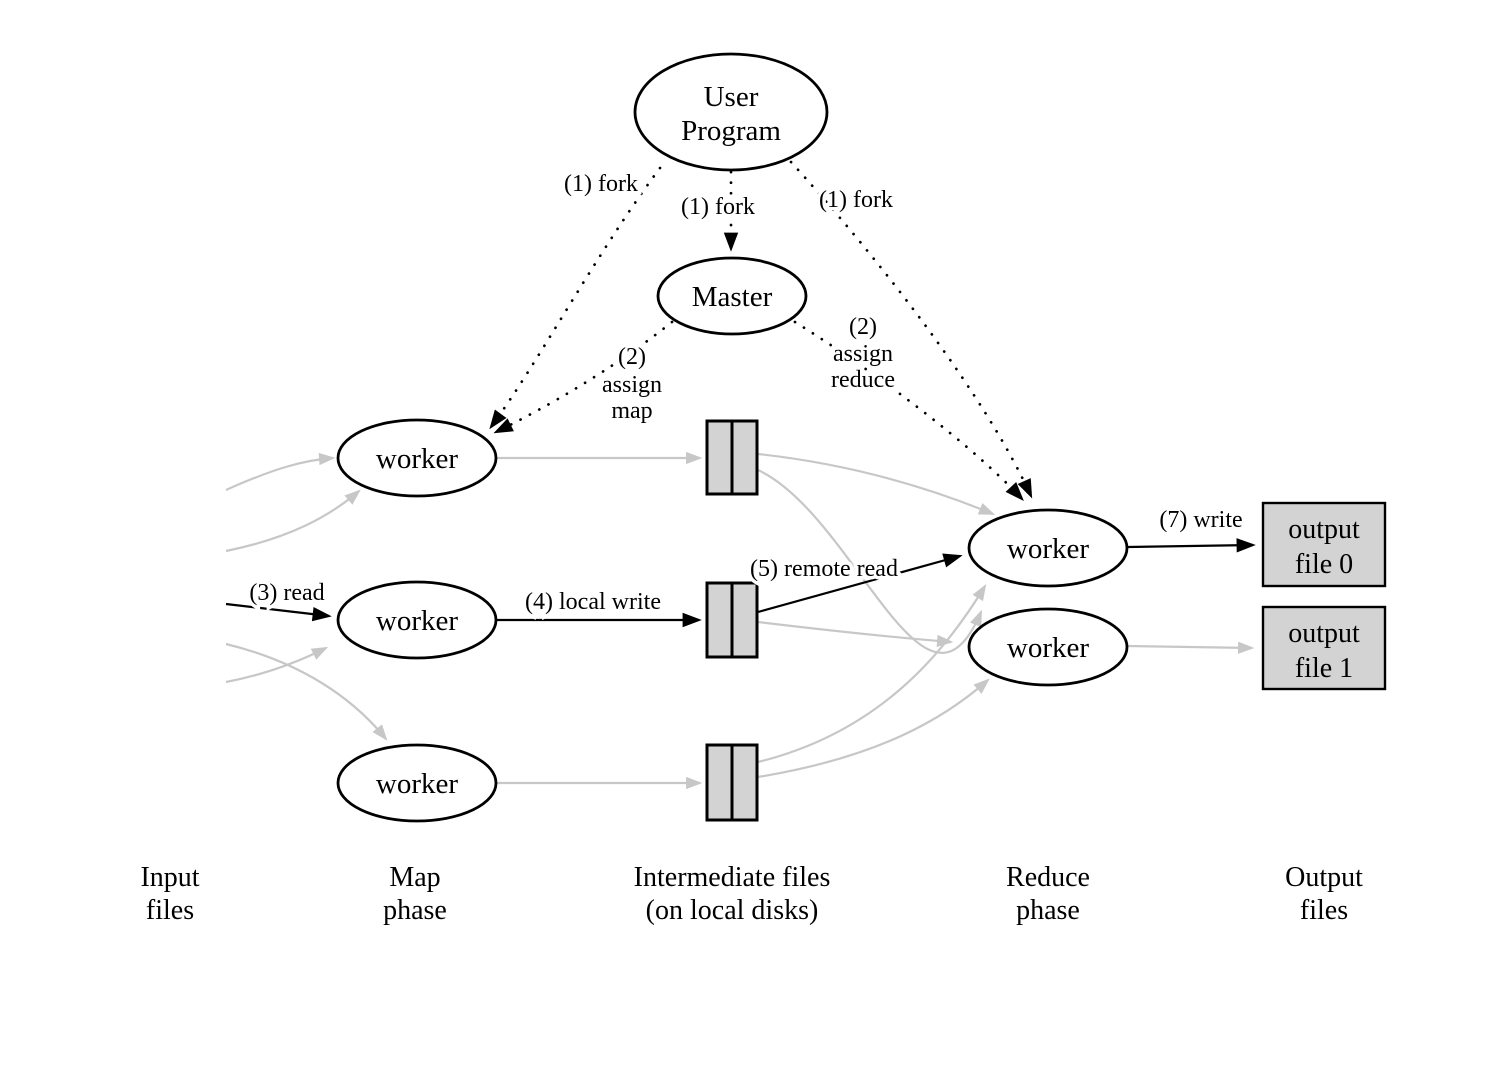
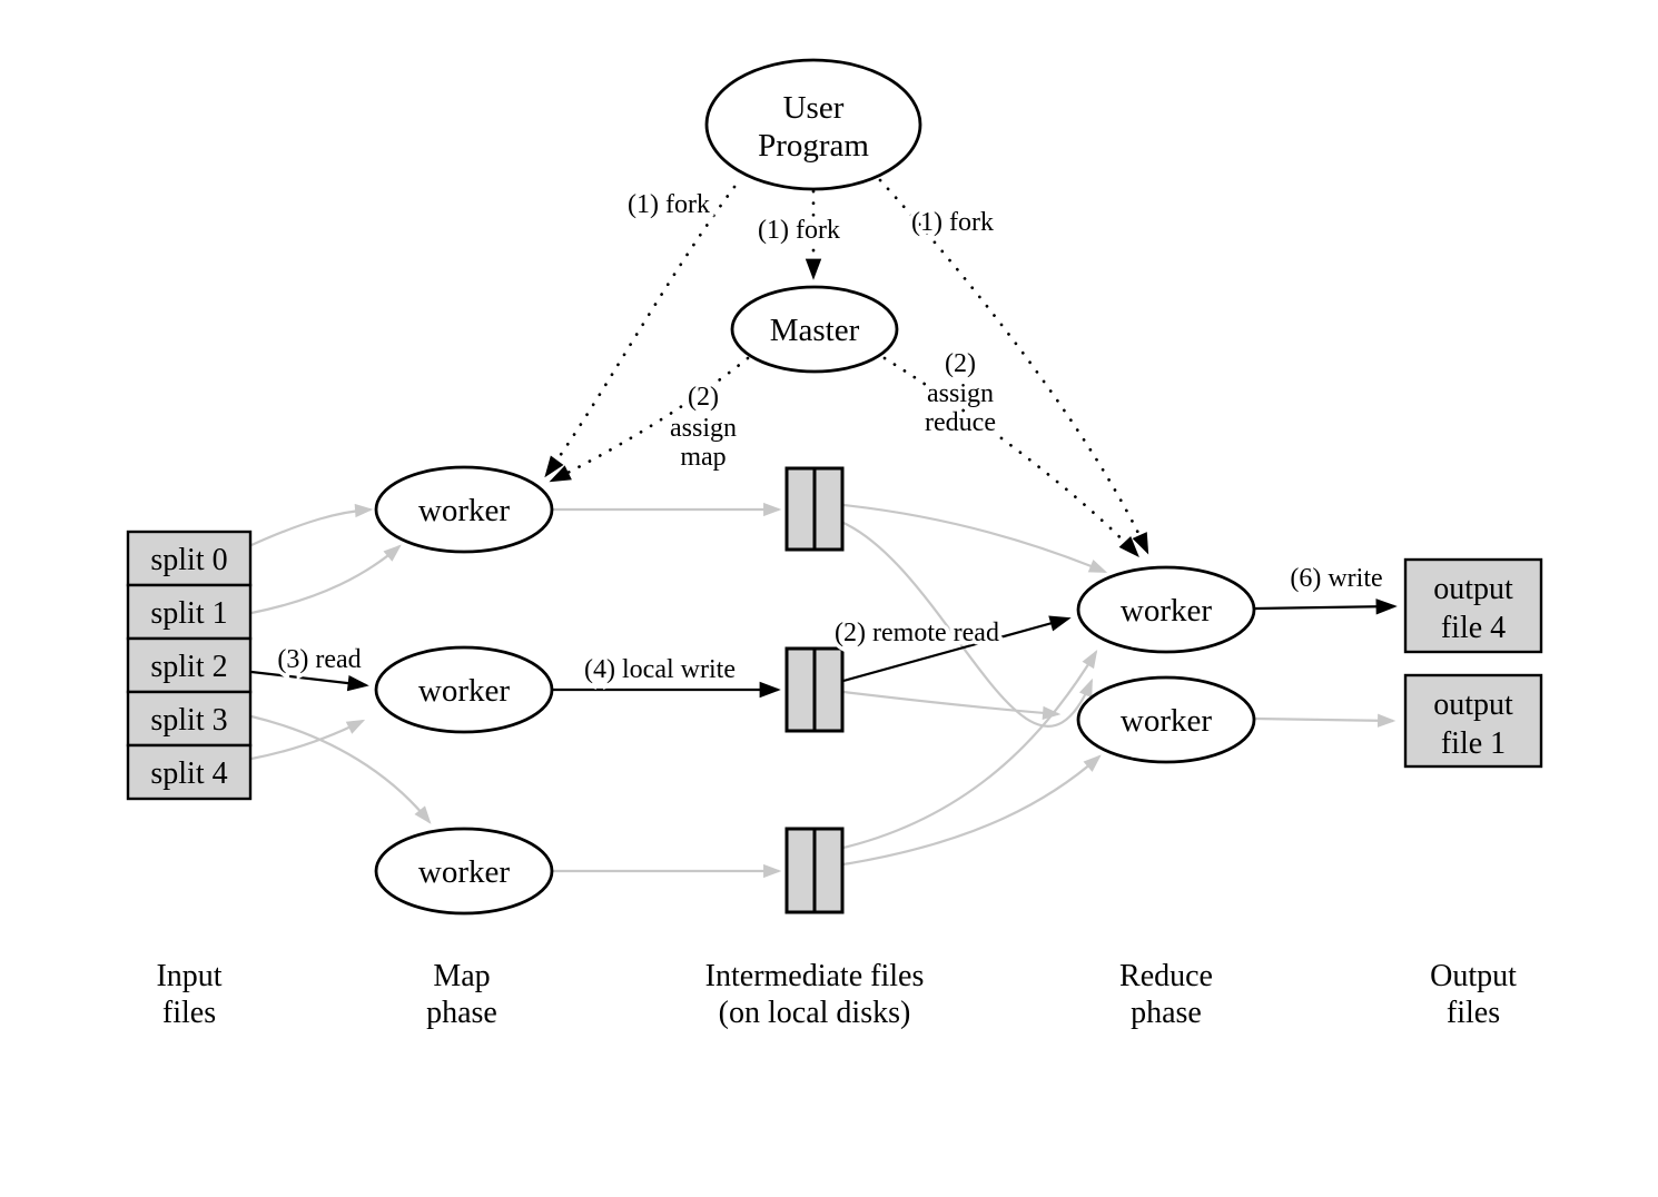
+ split 0
+ split 1
+ split 2
+ split 3
+ split 4
  output
- file 0
+ file 4
  output
  file 1
  User
  Program
  Master
  worker
  worker
  worker
  worker
  worker
  (1) fork
  (1) fork
  (1) fork
  (2)
  assign
  map
  (2)
  assign
  reduce
  (3) read
  (4) local write
- (5) remote read
+ (2) remote read
- (7) write
+ (6) write
  Input
  files
  Map
  phase
  Intermediate files
  (on local disks)
  Reduce
  phase
  Output
  files
